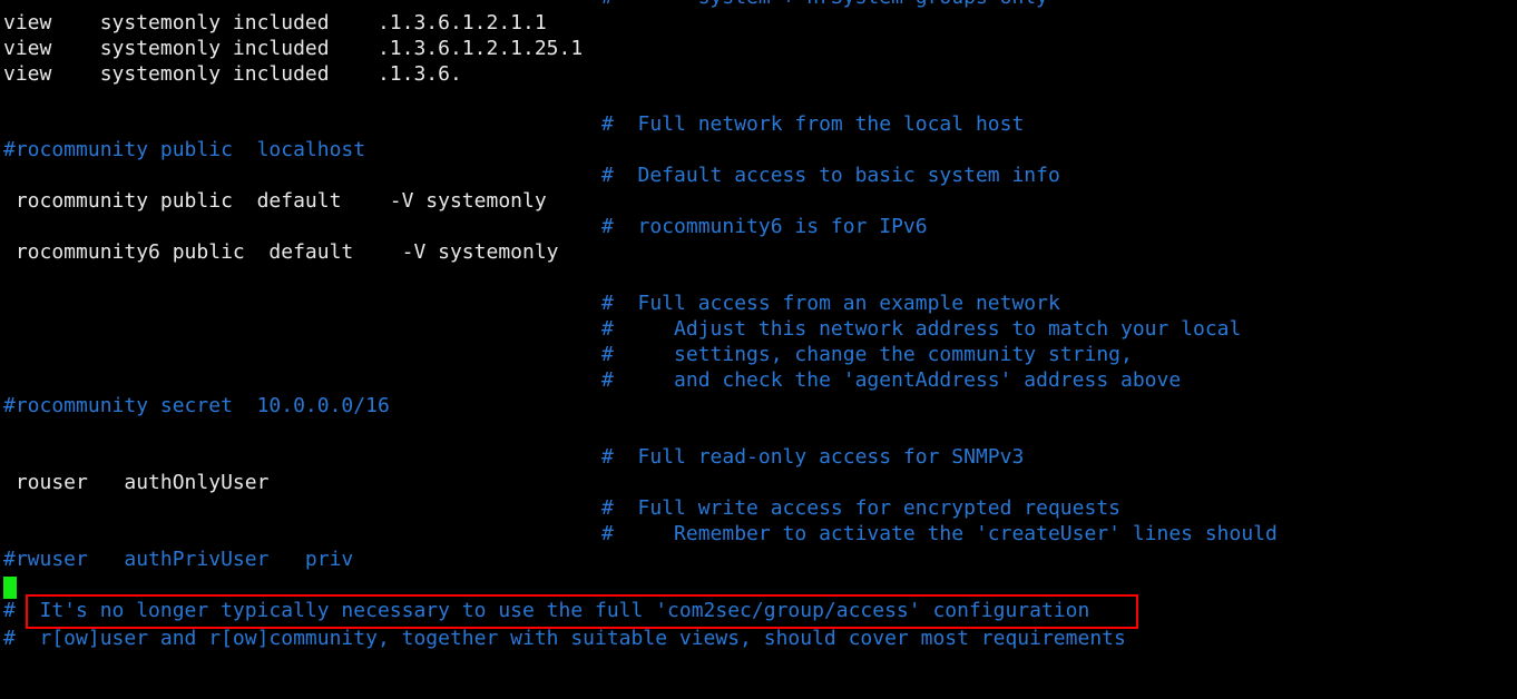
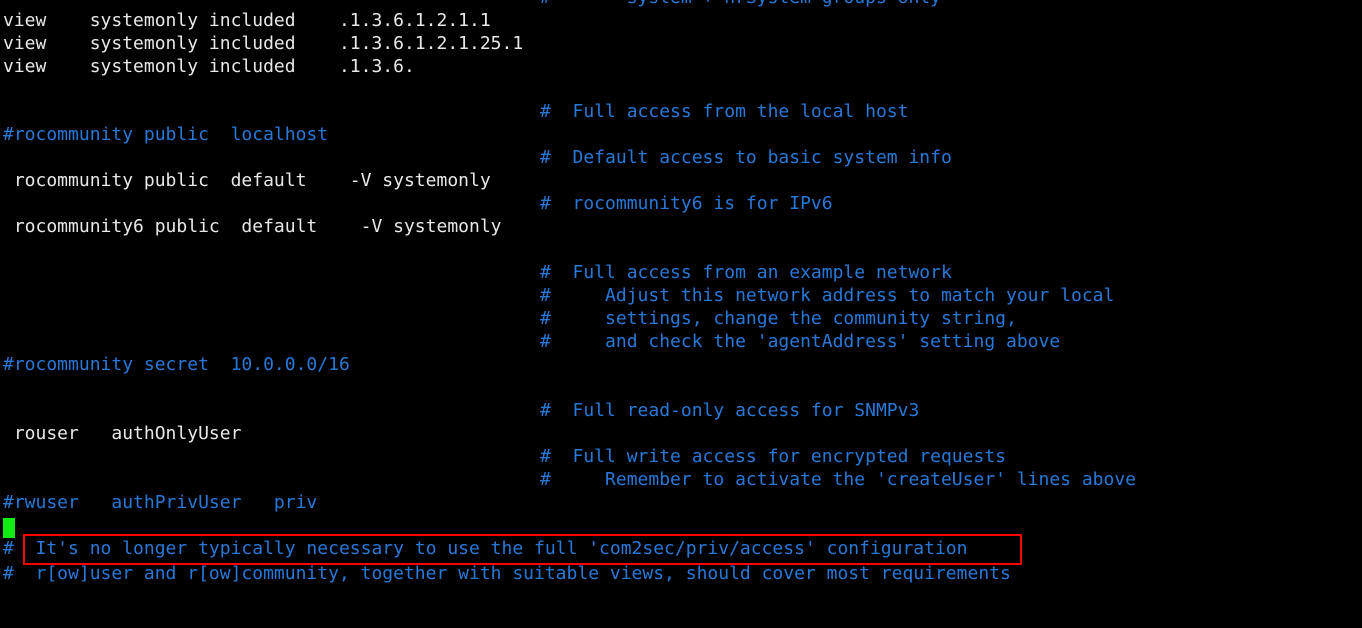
  view systemonly included .1.3.6.1.2.1.1
  view systemonly included .1.3.6.1.2.1.25.1
  view systemonly included .1.3.6.
- # Full network from the local host
+ # Full access from the local host
  #rocommunity public localhost
  # Default access to basic system info
  rocommunity public default -V systemonly
  # rocommunity6 is for IPv6
  rocommunity6 public default -V systemonly
  # Full access from an example network
  # Adjust this network address to match your local
  # settings, change the community string,
- # and check the 'agentAddress' address above
+ # and check the 'agentAddress' setting above
  #rocommunity secret 10.0.0.0/16
  # Full read-only access for SNMPv3
  rouser authOnlyUser
  # Full write access for encrypted requests
- # Remember to activate the 'createUser' lines should
+ # Remember to activate the 'createUser' lines above
  #rwuser authPrivUser priv
- # It's no longer typically necessary to use the full 'com2sec/group/access' configuration
+ # It's no longer typically necessary to use the full 'com2sec/priv/access' configuration
  # r[ow]user and r[ow]community, together with suitable views, should cover most requirements
